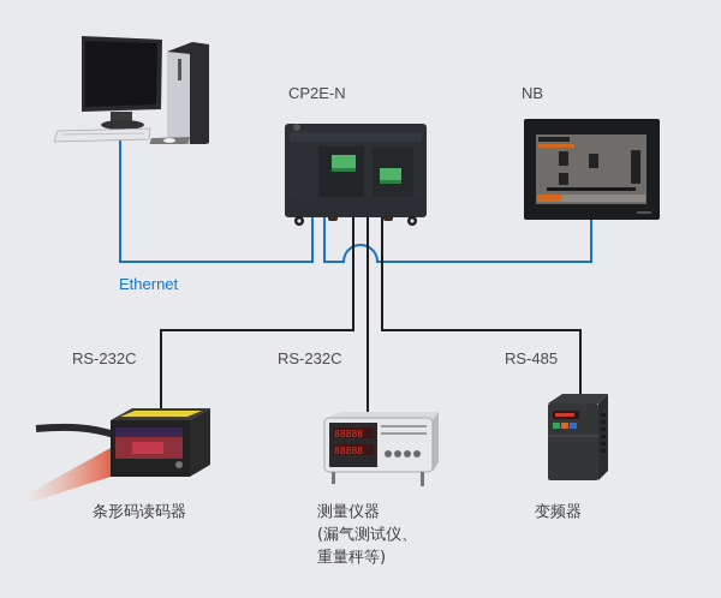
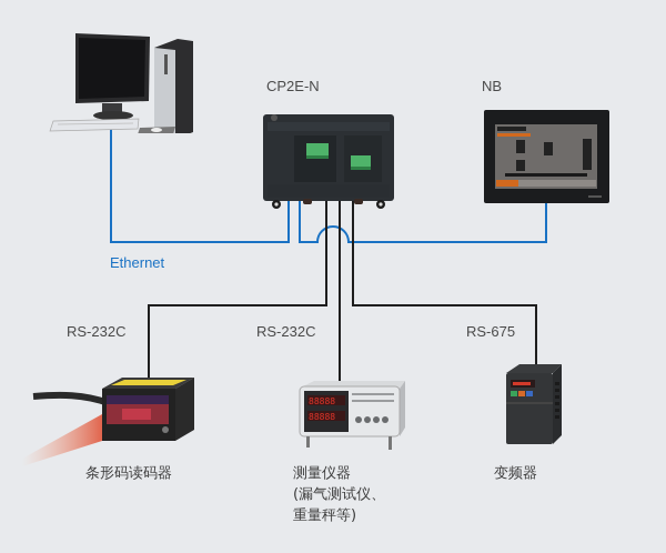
  CP2E-N
  NB
  Ethernet
  RS-232C
  RS-232C
- RS-485
+ RS-675
  条形码读码器
  88888
  88888
  测量仪器
  (漏气测试仪、
  重量秤等)
  变频器
